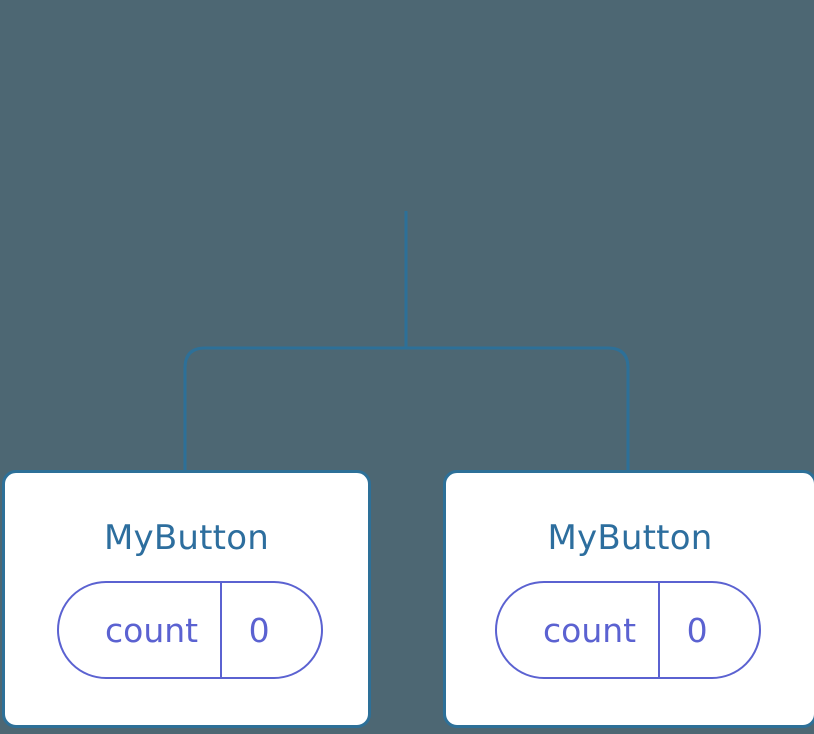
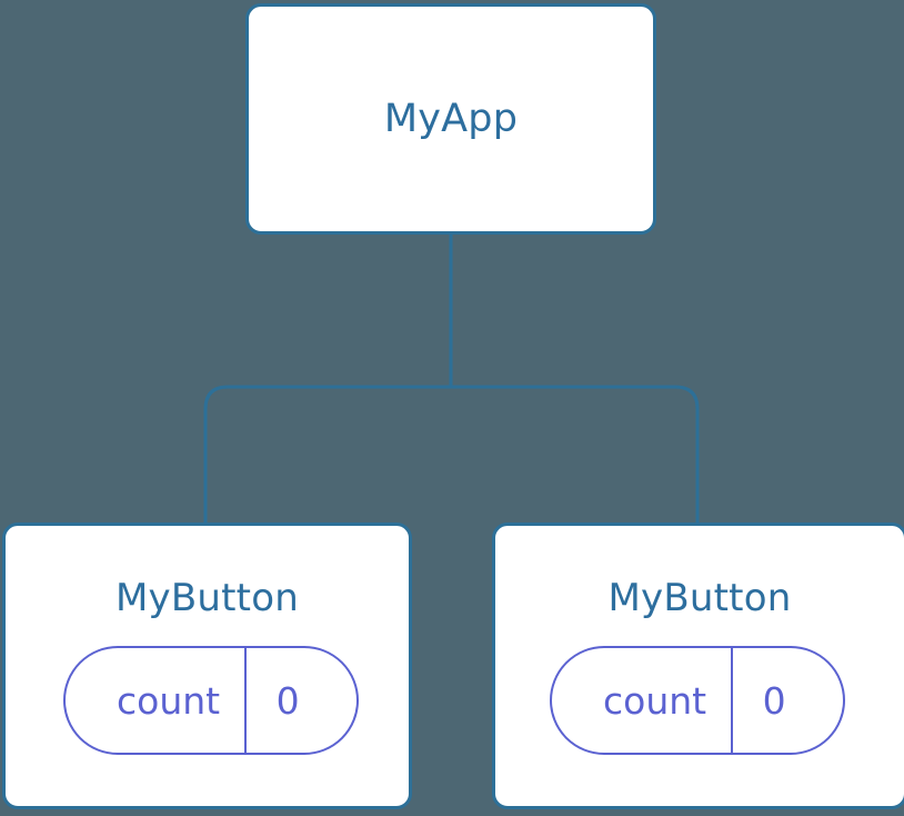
+ MyApp
  MyButton
  count
  0
  MyButton
  count
  0
